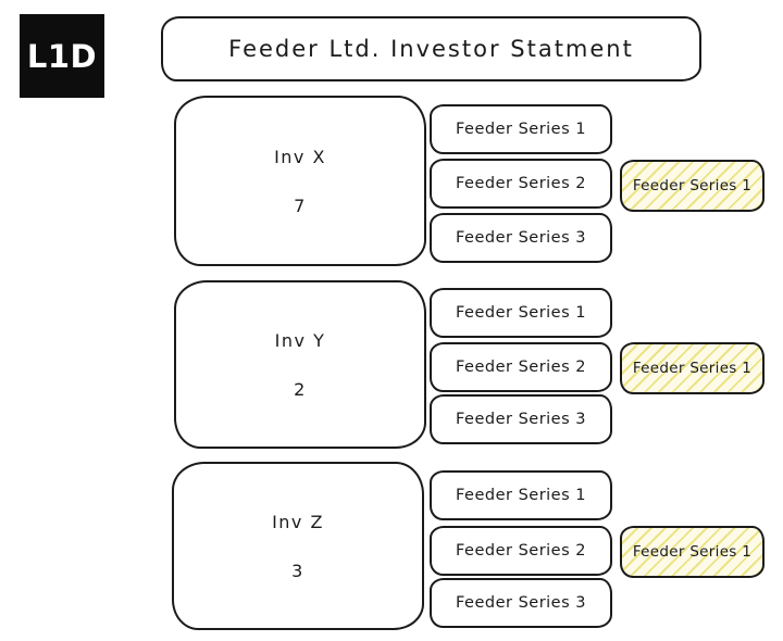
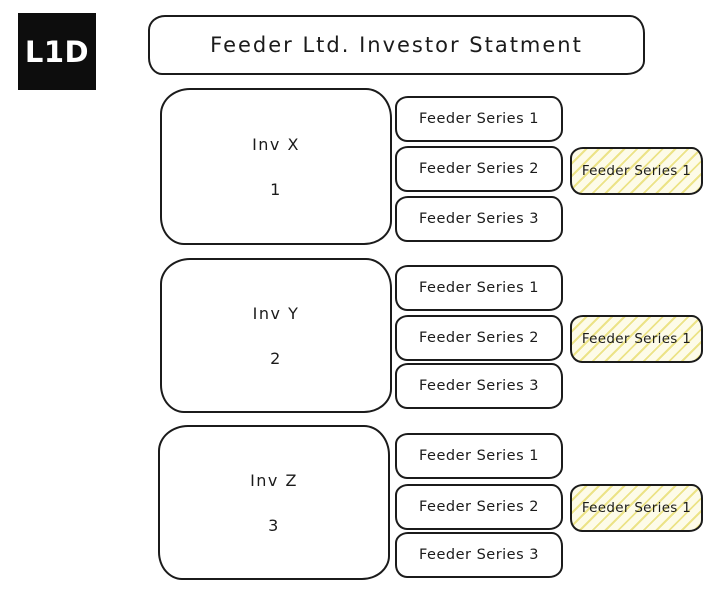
  L1D
  Feeder Ltd. Investor Statment
  Inv X
- 7
+ 1
  Feeder Series 1
  Feeder Series 2
  Feeder Series 3
  Feeder Series 1
  Inv Y
  2
  Feeder Series 1
  Feeder Series 2
  Feeder Series 3
  Feeder Series 1
  Inv Z
  3
  Feeder Series 1
  Feeder Series 2
  Feeder Series 3
  Feeder Series 1
